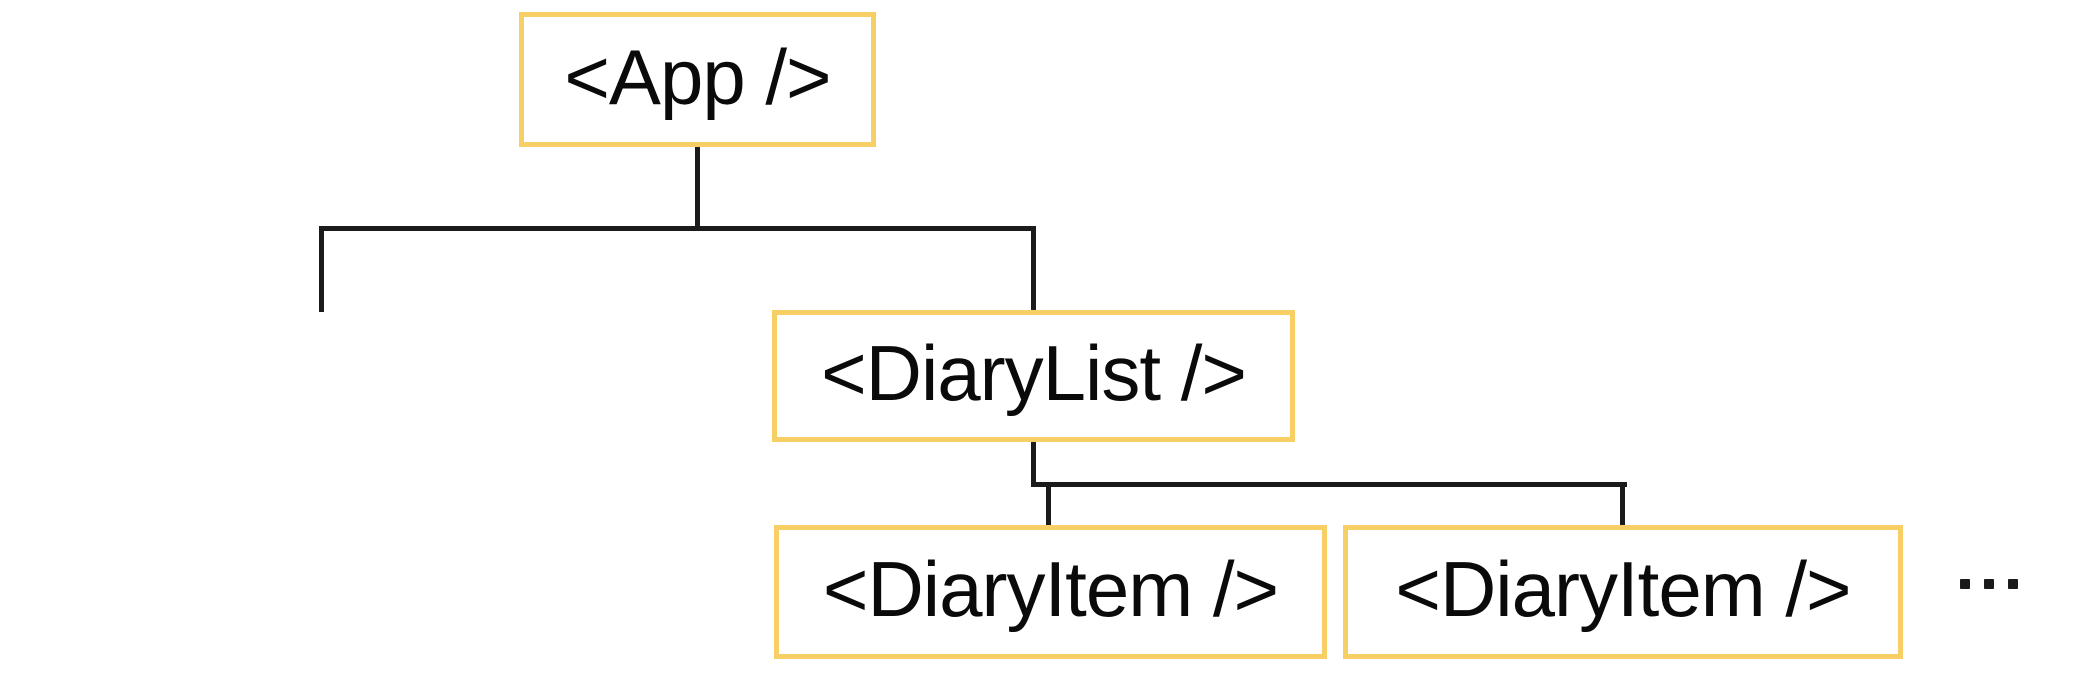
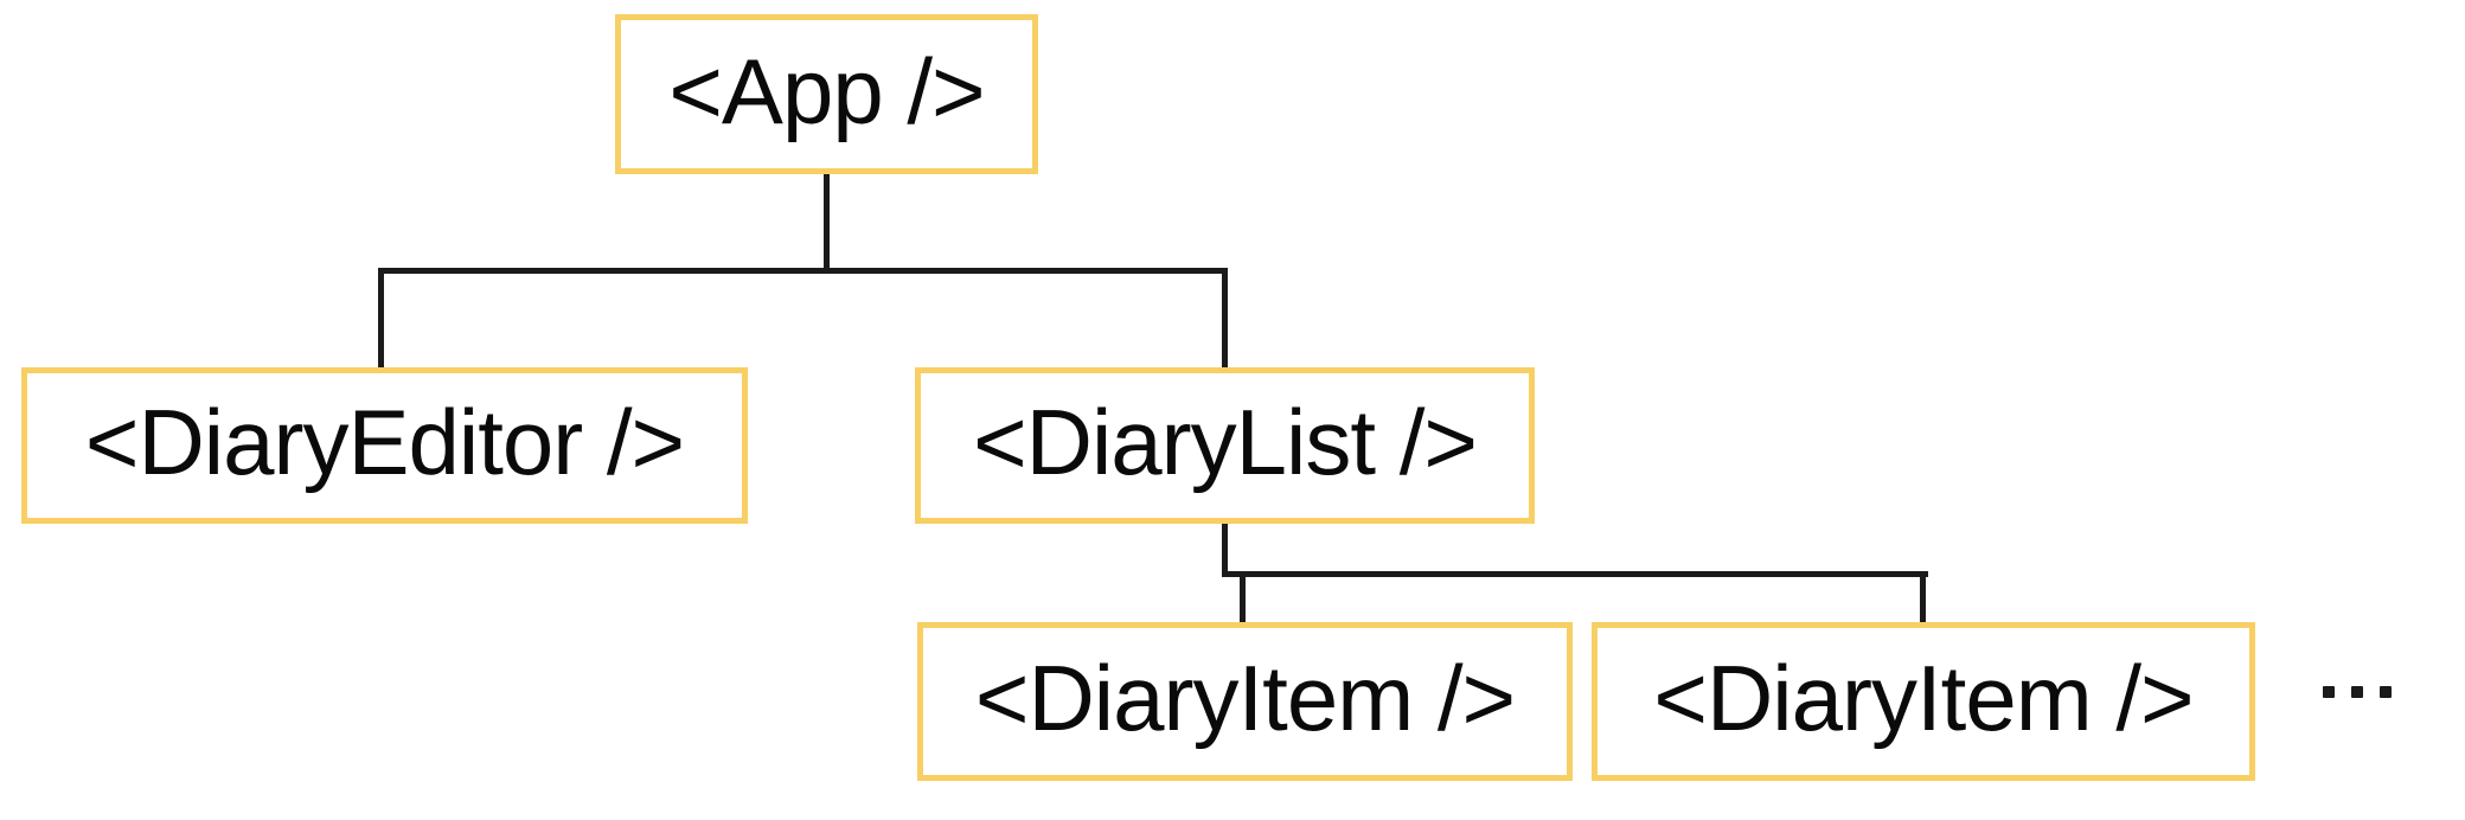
  <App />
+ <DiaryEditor />
  <DiaryList />
  <DiaryItem />
  <DiaryItem />
